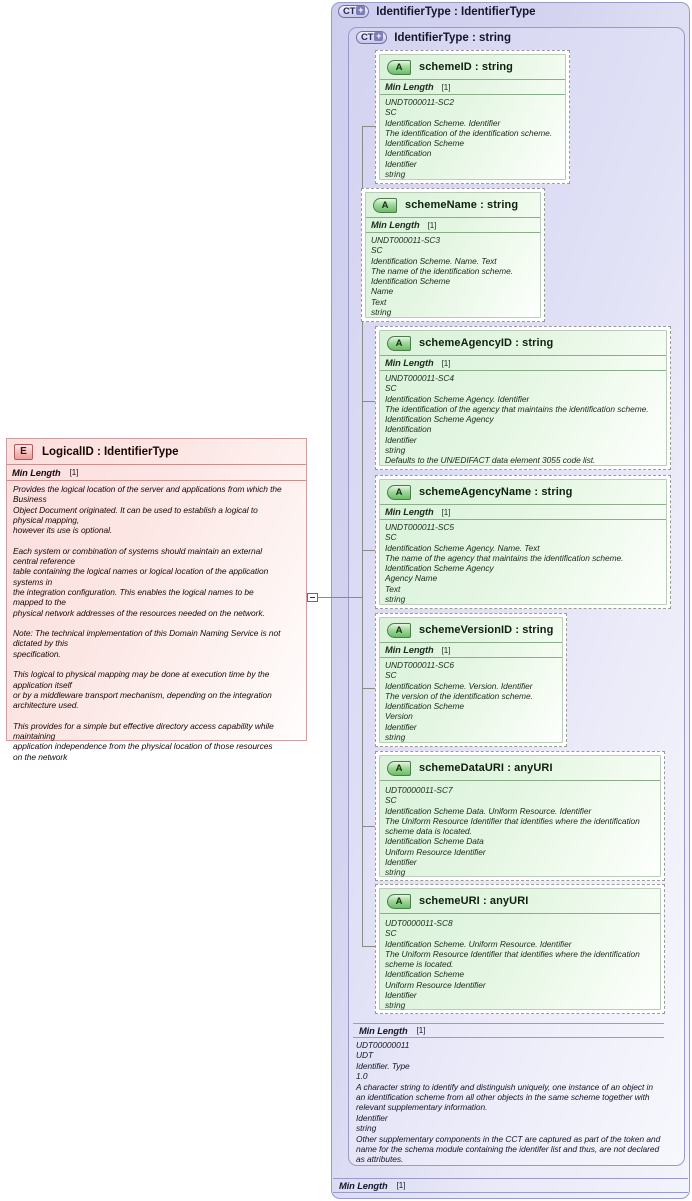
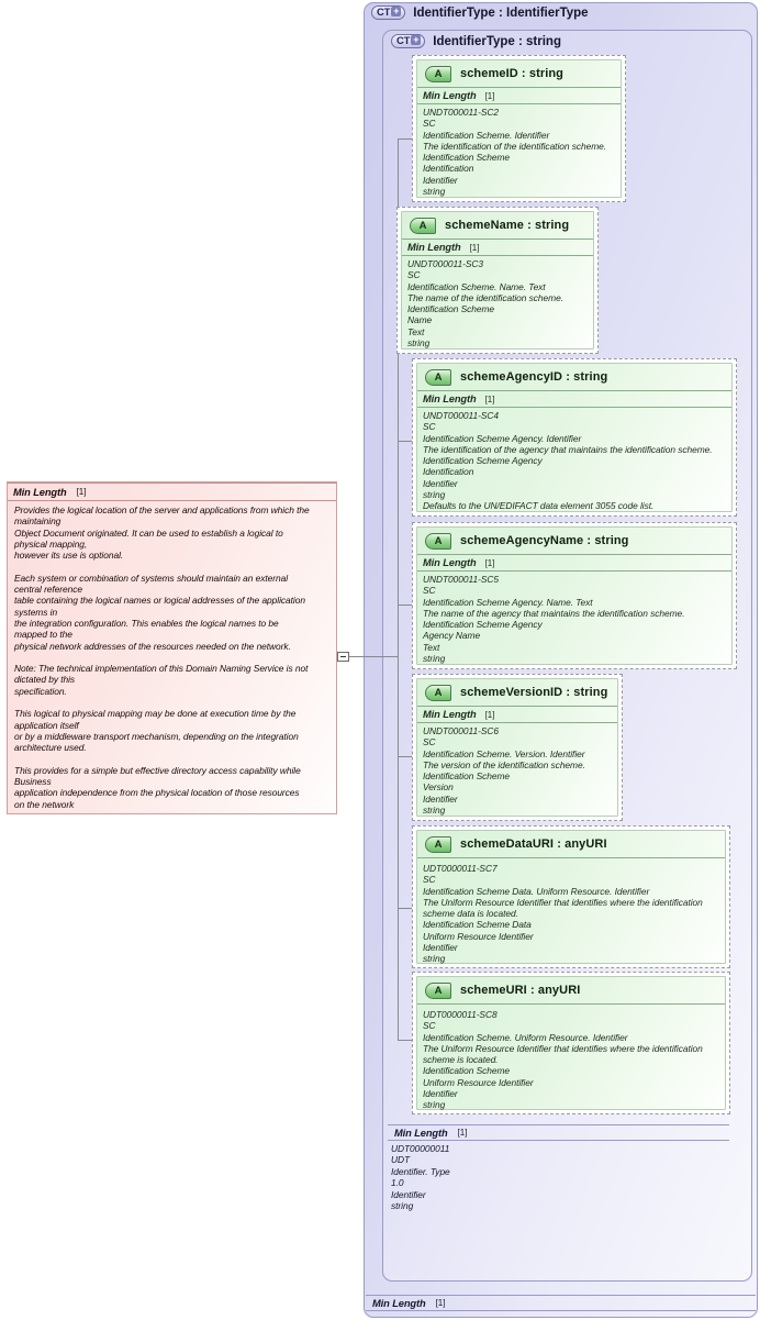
  CT +
  IdentifierType : IdentifierType
  Min Length
  [1]
  CT +
  IdentifierType : string
  Min Length
  [1]
  UDT00000011
  UDT
  Identifier. Type
  1.0
- A character string to identify and distinguish uniquely, one instance of an object in an identification scheme from all other objects in the same scheme together with relevant supplementary information.
  Identifier
  string
- Other supplementary components in the CCT are captured as part of the token and name for the schema module containing the identifer list and thus, are not declared as attributes.
- E
- LogicalID : IdentifierType
  Min Length
  [1]
  Provides the logical location of the server and applications from which the
- Business
+ maintaining
  Object Document originated. It can be used to establish a logical to
  physical mapping,
  however its use is optional.
  Each system or combination of systems should maintain an external
  central reference
- table containing the logical names or logical location of the application
+ table containing the logical names or logical addresses of the application
  systems in
  the integration configuration. This enables the logical names to be
  mapped to the
  physical network addresses of the resources needed on the network.
  Note: The technical implementation of this Domain Naming Service is not
  dictated by this
  specification.
  This logical to physical mapping may be done at execution time by the
  application itself
  or by a middleware transport mechanism, depending on the integration
  architecture used.
  This provides for a simple but effective directory access capability while
- maintaining
+ Business
  application independence from the physical location of those resources
  on the network
  A
  schemeID : string
  Min Length
  [1]
  UNDT000011-SC2
  SC
  Identification Scheme. Identifier
  The identification of the identification scheme.
  Identification Scheme
  Identification
  Identifier
  string
  A
  schemeName : string
  Min Length
  [1]
  UNDT000011-SC3
  SC
  Identification Scheme. Name. Text
  The name of the identification scheme.
  Identification Scheme
  Name
  Text
  string
  A
  schemeAgencyID : string
  Min Length
  [1]
  UNDT000011-SC4
  SC
  Identification Scheme Agency. Identifier
  The identification of the agency that maintains the identification scheme.
  Identification Scheme Agency
  Identification
  Identifier
  string
  Defaults to the UN/EDIFACT data element 3055 code list.
  A
  schemeAgencyName : string
  Min Length
  [1]
  UNDT000011-SC5
  SC
  Identification Scheme Agency. Name. Text
  The name of the agency that maintains the identification scheme.
  Identification Scheme Agency
  Agency Name
  Text
  string
  A
  schemeVersionID : string
  Min Length
  [1]
  UNDT000011-SC6
  SC
  Identification Scheme. Version. Identifier
  The version of the identification scheme.
  Identification Scheme
  Version
  Identifier
  string
  A
  schemeDataURI : anyURI
  UDT0000011-SC7
  SC
  Identification Scheme Data. Uniform Resource. Identifier
  The Uniform Resource Identifier that identifies where the identification
  scheme data is located.
  Identification Scheme Data
  Uniform Resource Identifier
  Identifier
  string
  A
  schemeURI : anyURI
  UDT0000011-SC8
  SC
  Identification Scheme. Uniform Resource. Identifier
  The Uniform Resource Identifier that identifies where the identification
  scheme is located.
  Identification Scheme
  Uniform Resource Identifier
  Identifier
  string
